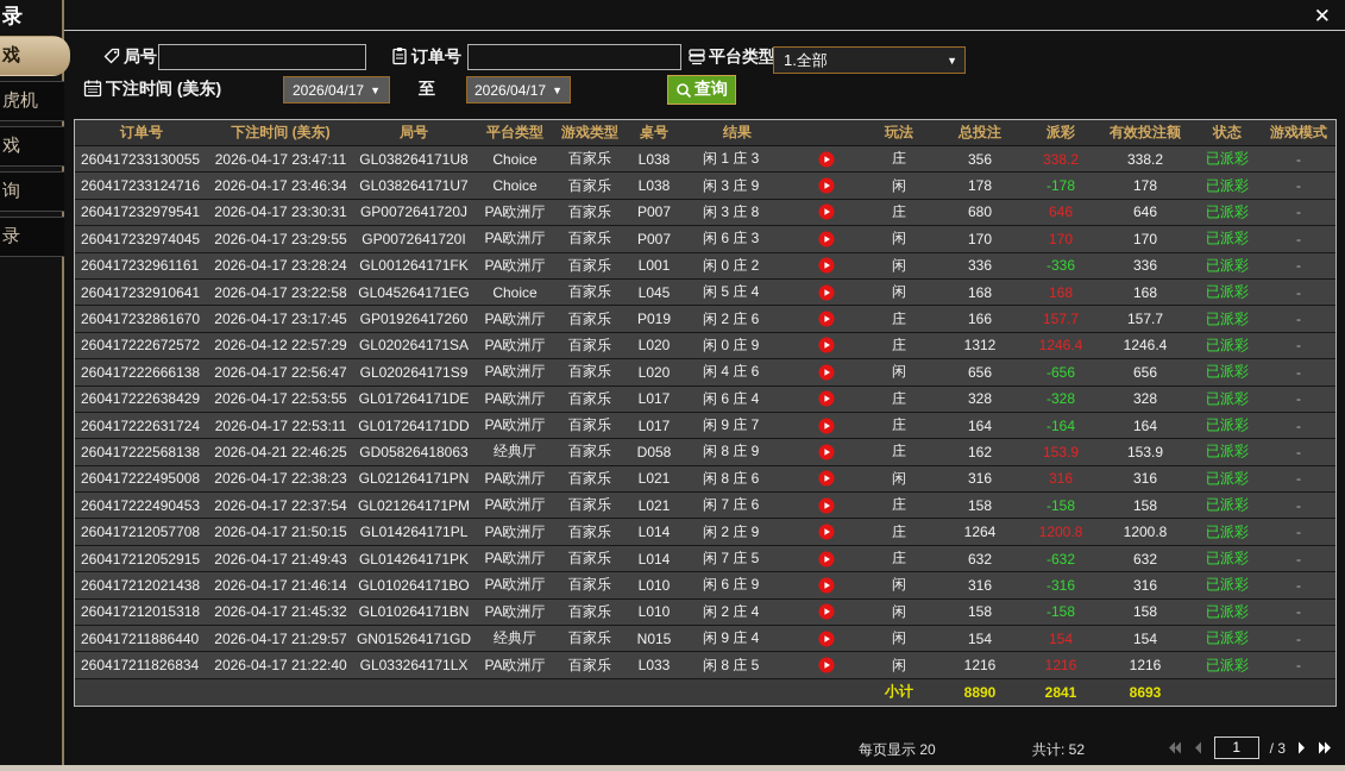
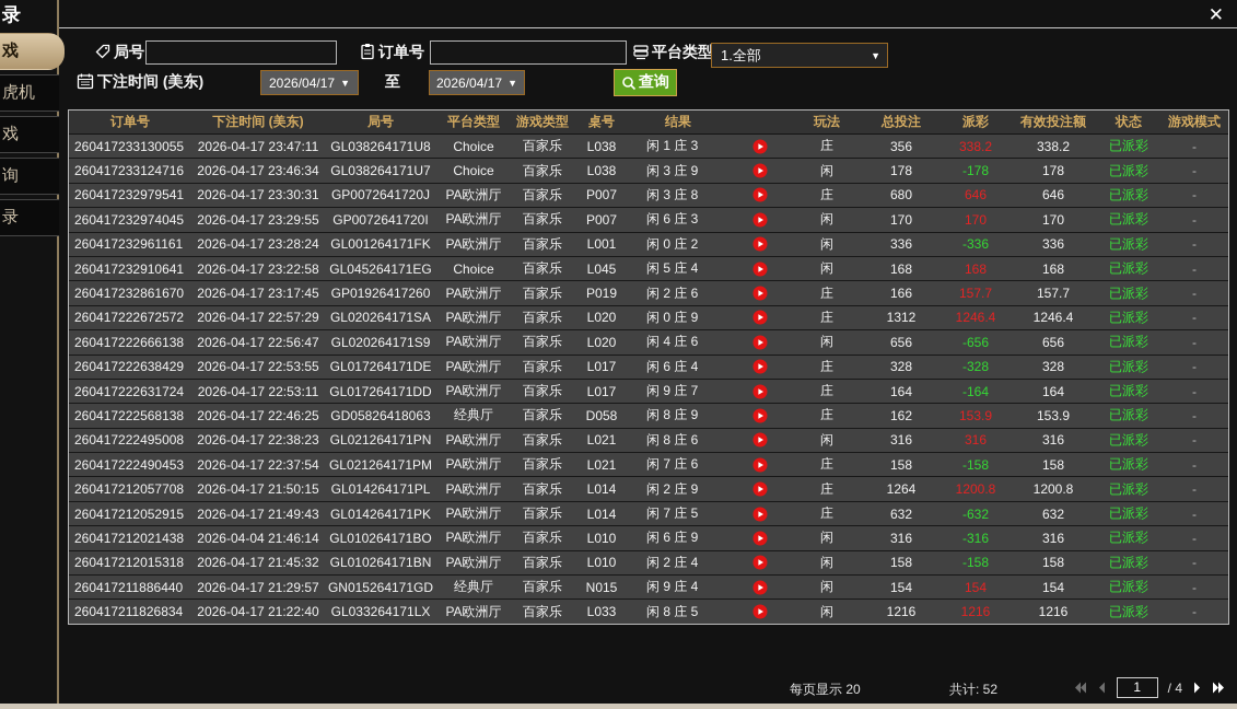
  录
  戏
  虎机
  戏
  询
  录
  ✕
  局号
  订单号
  平台类型
  1.全部
  ▼
  下注时间 (美东)
  2026/04/17
  ▼
  至
  2026/04/17
  ▼
  查询
  订单号
  下注时间 (美东)
  局号
  平台类型
  游戏类型
  桌号
  结果
  玩法
  总投注
  派彩
  有效投注额
  状态
  游戏模式
  260417233130055
  2026-04-17 23:47:11
  GL038264171U8
  Choice
  百家乐
  L038
  闲 1 庄 3
  庄
  356
  338.2
  338.2
  已派彩
  -
  260417233124716
  2026-04-17 23:46:34
  GL038264171U7
  Choice
  百家乐
  L038
  闲 3 庄 9
  闲
  178
  -178
  178
  已派彩
  -
  260417232979541
  2026-04-17 23:30:31
  GP0072641720J
  PA欧洲厅
  百家乐
  P007
  闲 3 庄 8
  庄
  680
  646
  646
  已派彩
  -
  260417232974045
  2026-04-17 23:29:55
  GP0072641720I
  PA欧洲厅
  百家乐
  P007
  闲 6 庄 3
  闲
  170
  170
  170
  已派彩
  -
  260417232961161
  2026-04-17 23:28:24
  GL001264171FK
  PA欧洲厅
  百家乐
  L001
  闲 0 庄 2
  闲
  336
  -336
  336
  已派彩
  -
  260417232910641
  2026-04-17 23:22:58
  GL045264171EG
  Choice
  百家乐
  L045
  闲 5 庄 4
  闲
  168
  168
  168
  已派彩
  -
  260417232861670
  2026-04-17 23:17:45
  GP01926417260
  PA欧洲厅
  百家乐
  P019
  闲 2 庄 6
  庄
  166
  157.7
  157.7
  已派彩
  -
  260417222672572
- 2026-04-12 22:57:29
+ 2026-04-17 22:57:29
  GL020264171SA
  PA欧洲厅
  百家乐
  L020
  闲 0 庄 9
  庄
  1312
  1246.4
  1246.4
  已派彩
  -
  260417222666138
  2026-04-17 22:56:47
  GL020264171S9
  PA欧洲厅
  百家乐
  L020
  闲 4 庄 6
  闲
  656
  -656
  656
  已派彩
  -
  260417222638429
  2026-04-17 22:53:55
  GL017264171DE
  PA欧洲厅
  百家乐
  L017
  闲 6 庄 4
  庄
  328
  -328
  328
  已派彩
  -
  260417222631724
  2026-04-17 22:53:11
  GL017264171DD
  PA欧洲厅
  百家乐
  L017
  闲 9 庄 7
  庄
  164
  -164
  164
  已派彩
  -
  260417222568138
- 2026-04-21 22:46:25
+ 2026-04-17 22:46:25
  GD05826418063
  经典厅
  百家乐
  D058
  闲 8 庄 9
  庄
  162
  153.9
  153.9
  已派彩
  -
  260417222495008
  2026-04-17 22:38:23
  GL021264171PN
  PA欧洲厅
  百家乐
  L021
  闲 8 庄 6
  闲
  316
  316
  316
  已派彩
  -
  260417222490453
  2026-04-17 22:37:54
  GL021264171PM
  PA欧洲厅
  百家乐
  L021
  闲 7 庄 6
  庄
  158
  -158
  158
  已派彩
  -
  260417212057708
  2026-04-17 21:50:15
  GL014264171PL
  PA欧洲厅
  百家乐
  L014
  闲 2 庄 9
  庄
  1264
  1200.8
  1200.8
  已派彩
  -
  260417212052915
  2026-04-17 21:49:43
  GL014264171PK
  PA欧洲厅
  百家乐
  L014
  闲 7 庄 5
  庄
  632
  -632
  632
  已派彩
  -
  260417212021438
- 2026-04-17 21:46:14
+ 2026-04-04 21:46:14
  GL010264171BO
  PA欧洲厅
  百家乐
  L010
  闲 6 庄 9
  闲
  316
  -316
  316
  已派彩
  -
  260417212015318
  2026-04-17 21:45:32
  GL010264171BN
  PA欧洲厅
  百家乐
  L010
  闲 2 庄 4
  闲
  158
  -158
  158
  已派彩
  -
  260417211886440
  2026-04-17 21:29:57
  GN015264171GD
  经典厅
  百家乐
  N015
  闲 9 庄 4
  闲
  154
  154
  154
  已派彩
  -
  260417211826834
  2026-04-17 21:22:40
  GL033264171LX
  PA欧洲厅
  百家乐
  L033
  闲 8 庄 5
  闲
  1216
  1216
  1216
  已派彩
  -
- 小计
- 8890
- 2841
- 8693
  每页显示 20
  共计: 52
  1
- / 3
+ / 4
